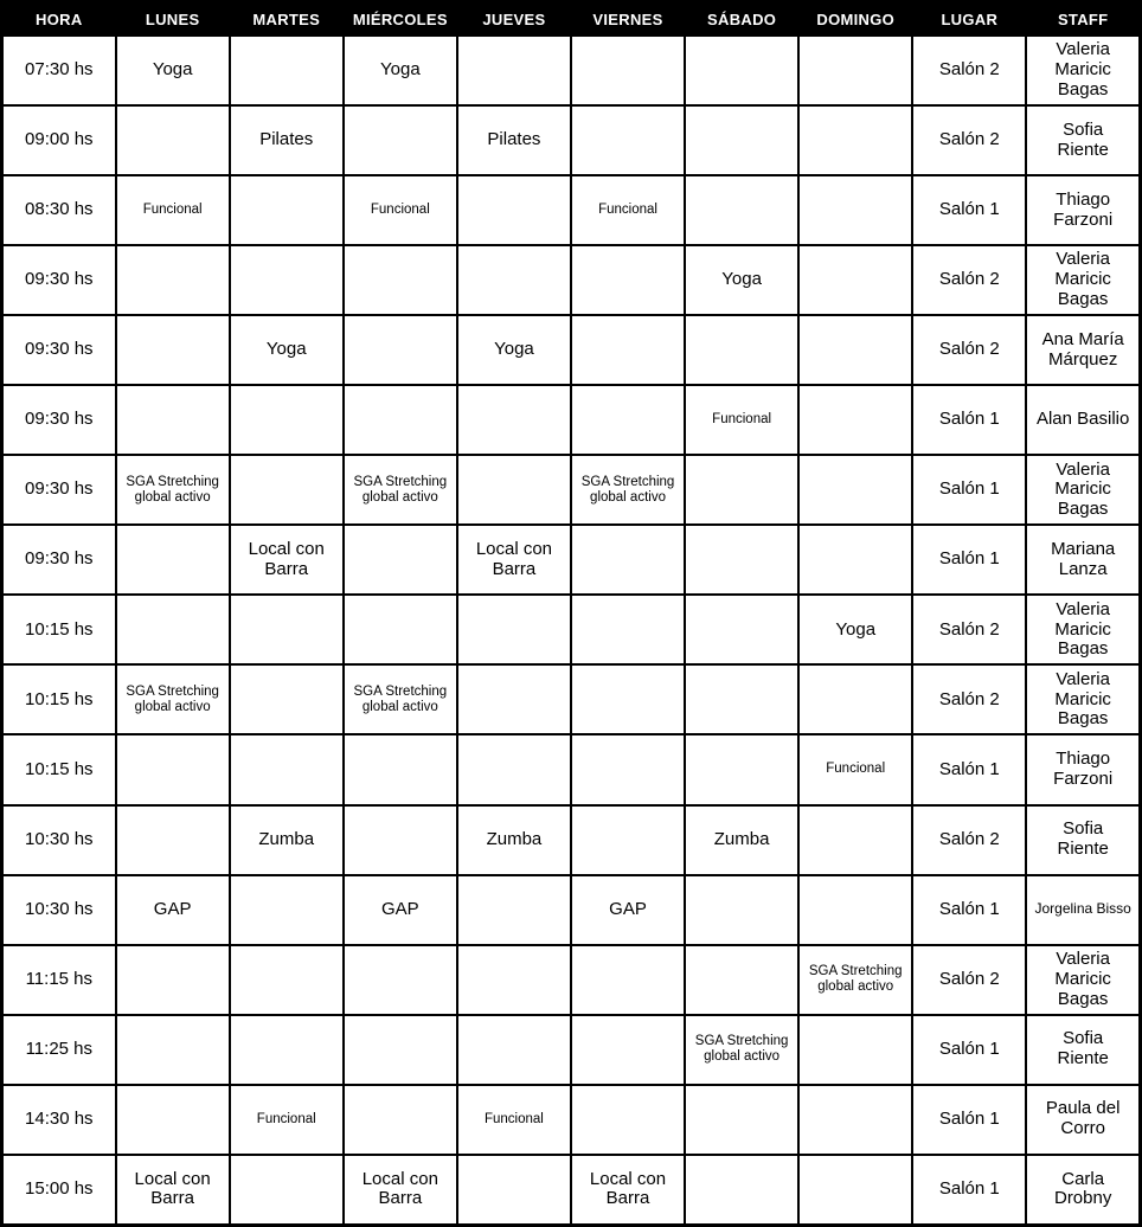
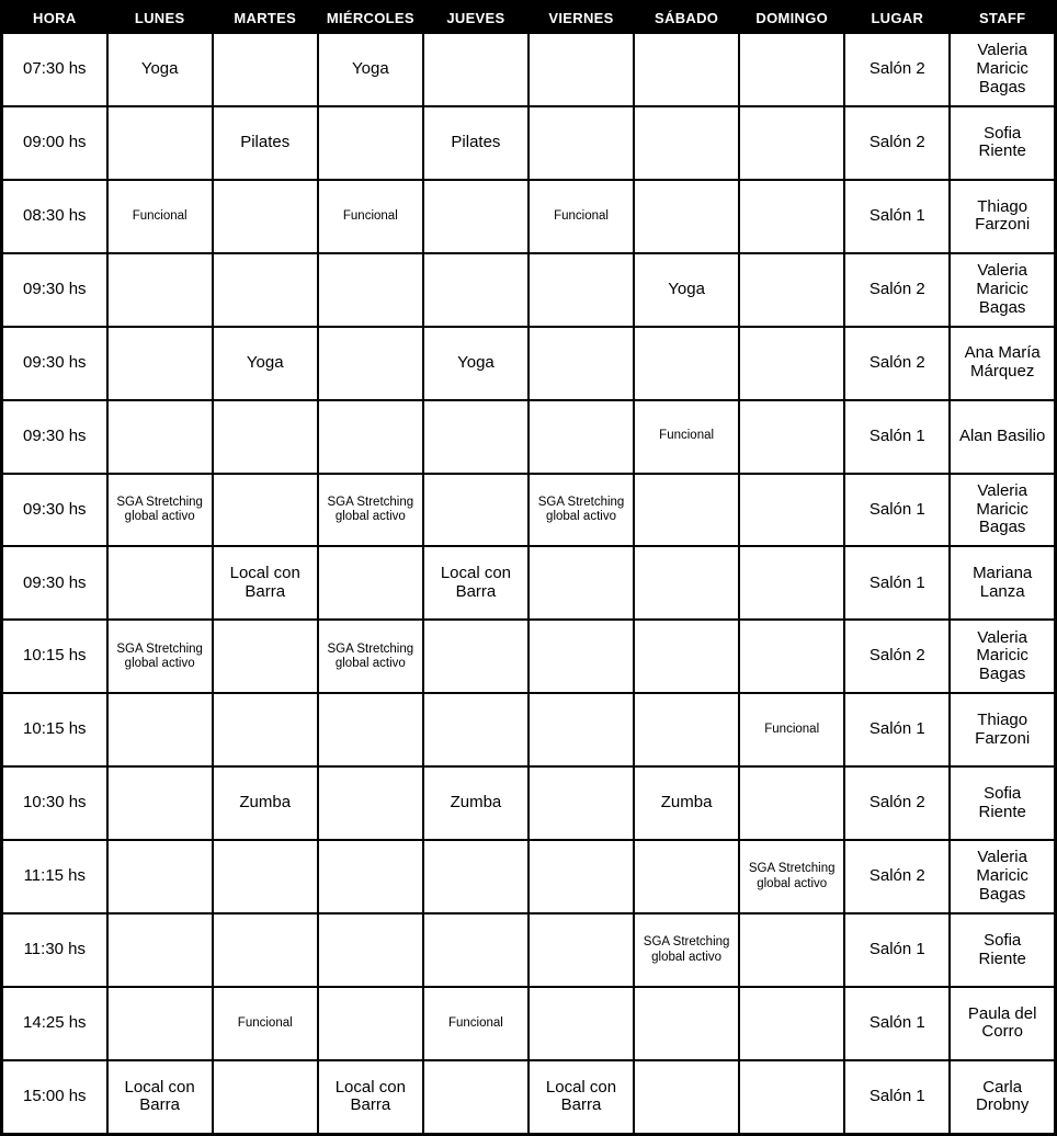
  HORA	LUNES	MARTES	MIÉRCOLES	JUEVES	VIERNES	SÁBADO	DOMINGO	LUGAR	STAFF
  07:30 hs	Yoga		Yoga					Salón 2	Valeria Maricic Bagas
  09:00 hs		Pilates		Pilates				Salón 2	Sofia Riente
  08:30 hs	Funcional		Funcional		Funcional			Salón 1	Thiago Farzoni
  09:30 hs						Yoga		Salón 2	Valeria Maricic Bagas
  09:30 hs		Yoga		Yoga				Salón 2	Ana María Márquez
  09:30 hs						Funcional		Salón 1	Alan Basilio
  09:30 hs	SGA Stretching global activo		SGA Stretching global activo		SGA Stretching global activo			Salón 1	Valeria Maricic Bagas
  09:30 hs		Local con Barra		Local con Barra				Salón 1	Mariana Lanza
- 10:15 hs							Yoga	Salón 2	Valeria Maricic Bagas
  10:15 hs	SGA Stretching global activo		SGA Stretching global activo					Salón 2	Valeria Maricic Bagas
  10:15 hs							Funcional	Salón 1	Thiago Farzoni
  10:30 hs		Zumba		Zumba		Zumba		Salón 2	Sofia Riente
- 10:30 hs	GAP		GAP		GAP			Salón 1	Jorgelina Bisso
  11:15 hs							SGA Stretching global activo	Salón 2	Valeria Maricic Bagas
- 11:25 hs						SGA Stretching global activo		Salón 1	Sofia Riente
+ 11:30 hs						SGA Stretching global activo		Salón 1	Sofia Riente
- 14:30 hs		Funcional		Funcional				Salón 1	Paula del Corro
+ 14:25 hs		Funcional		Funcional				Salón 1	Paula del Corro
  15:00 hs	Local con Barra		Local con Barra		Local con Barra			Salón 1	Carla Drobny
